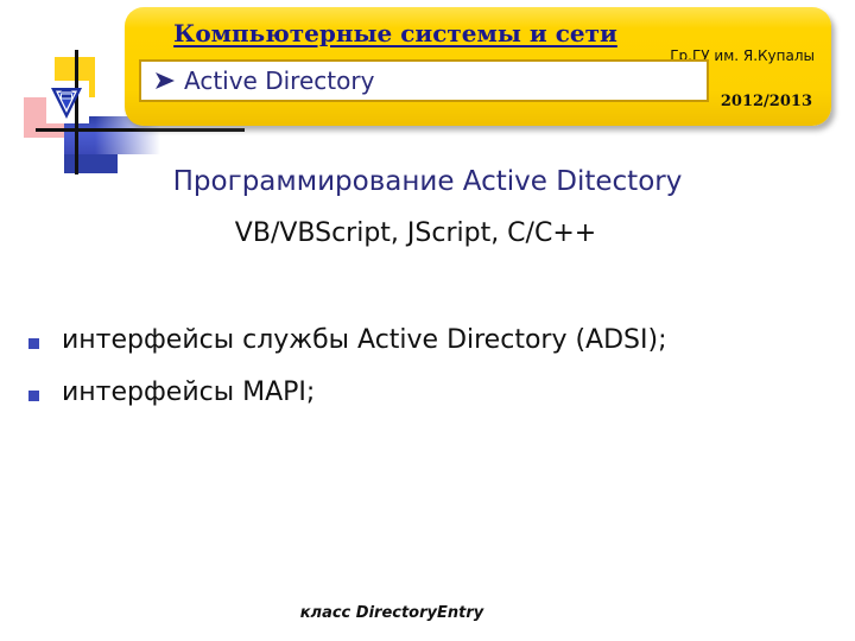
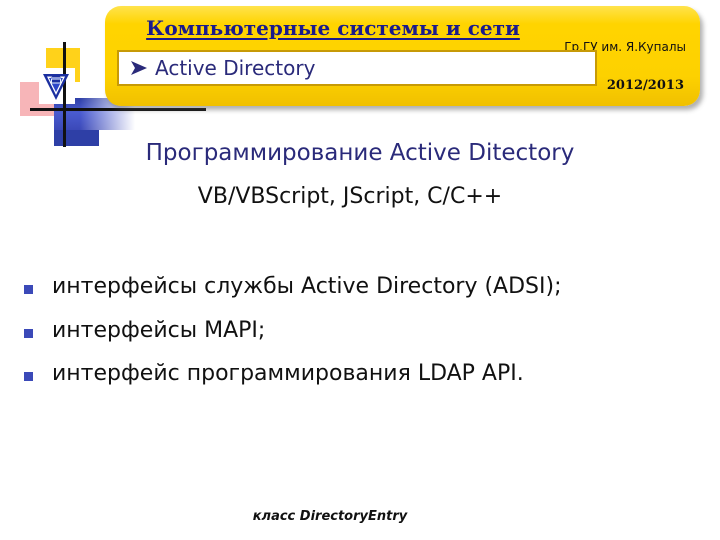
  Компьютерные системы и сети
  Гр.ГУ им. Я.Купалы
  2012/2013
  Active Directory
  Программирование Active Ditectory
  VB/VBScript, JScript, C/C++
  интерфейсы службы Active Directory (ADSI);
  интерфейсы MAPI;
+ интерфейс программирования LDAP API.
  класс DirectoryEntry
